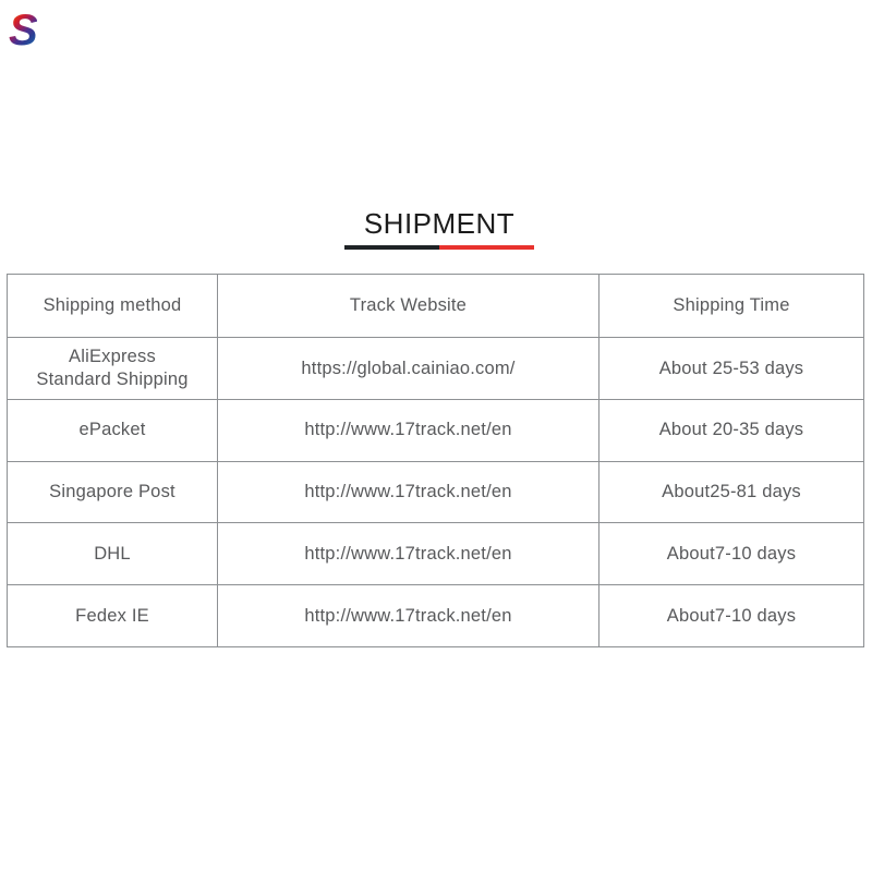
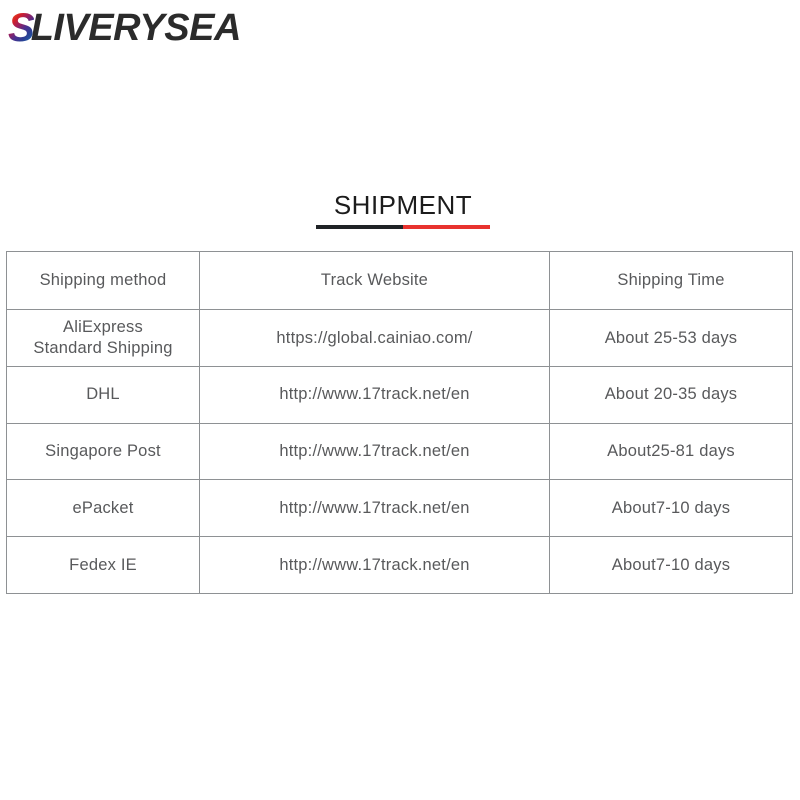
  S
+ LIVERYSEA
  SHIPMENT
  Shipping method	Track Website	Shipping Time
  AliExpress Standard Shipping	https://global.cainiao.com/	About 25-53 days
- ePacket	http://www.17track.net/en	About 20-35 days
+ DHL	http://www.17track.net/en	About 20-35 days
  Singapore Post	http://www.17track.net/en	About25-81 days
- DHL	http://www.17track.net/en	About7-10 days
+ ePacket	http://www.17track.net/en	About7-10 days
  Fedex IE	http://www.17track.net/en	About7-10 days
